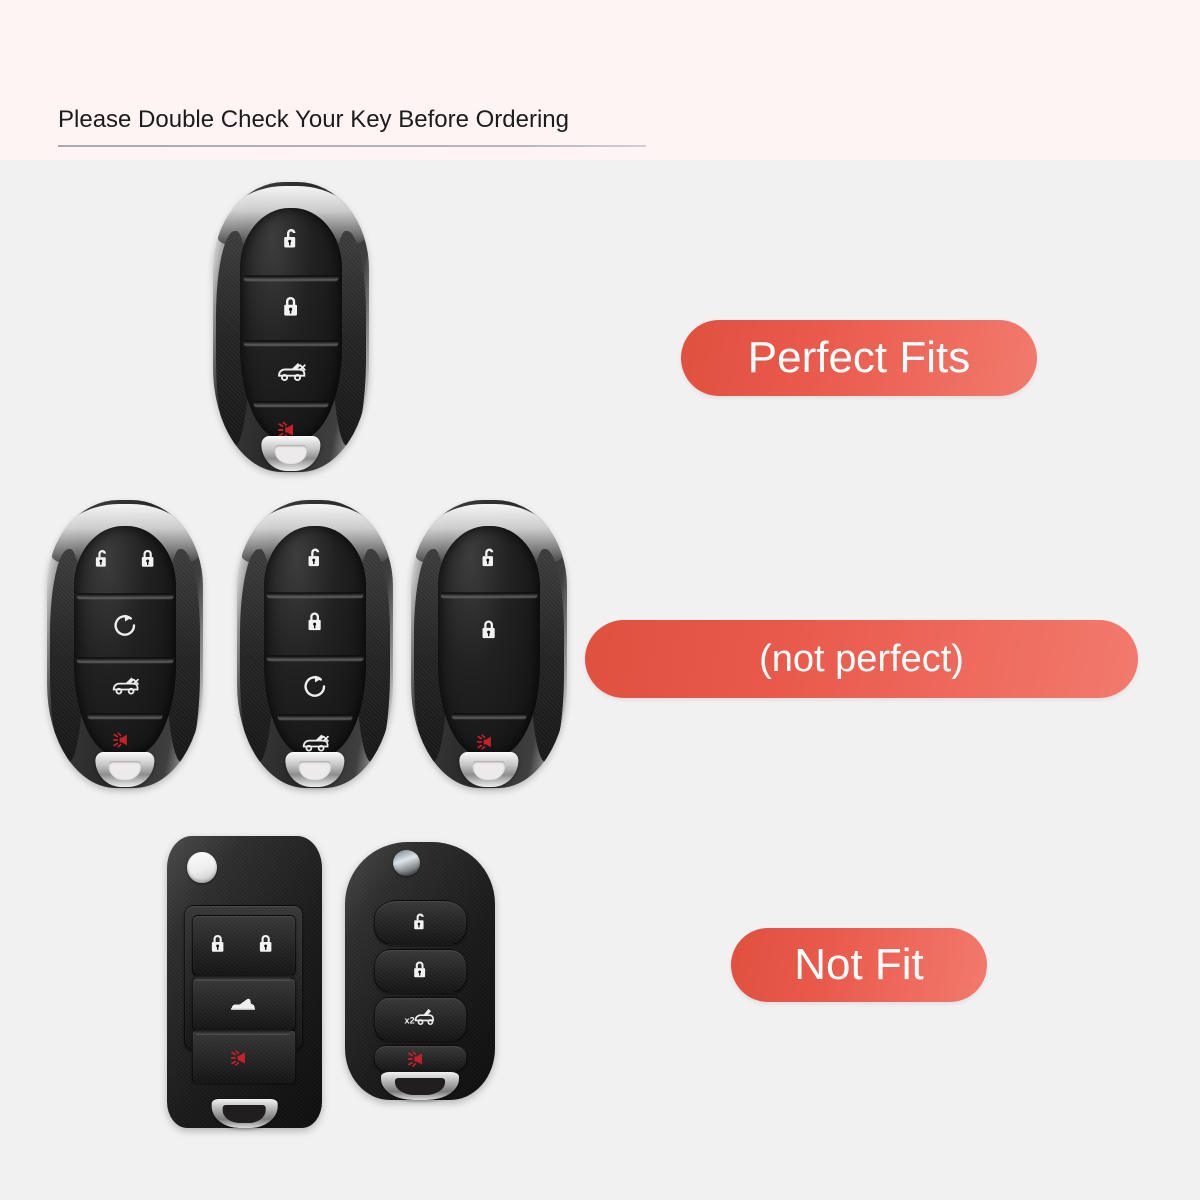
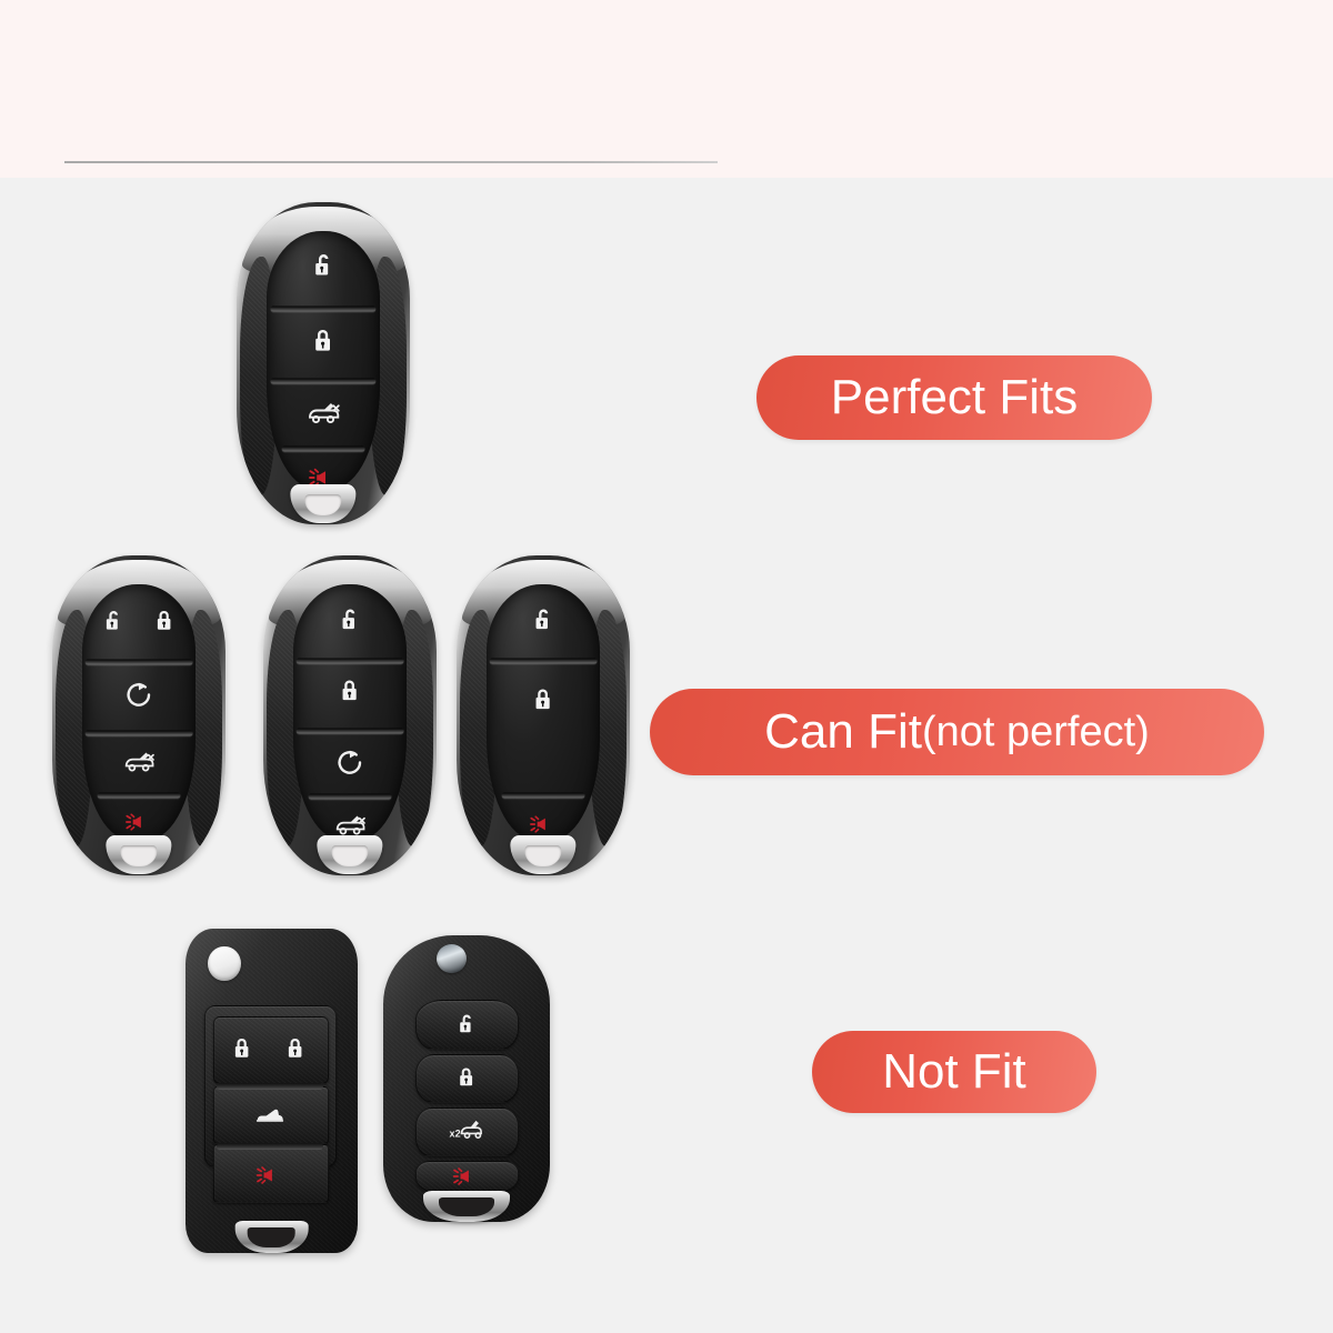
- Please Double Check Your Key Before Ordering
  Perfect Fits
+ Can Fit
  (not perfect)
  Not Fit
  x2
